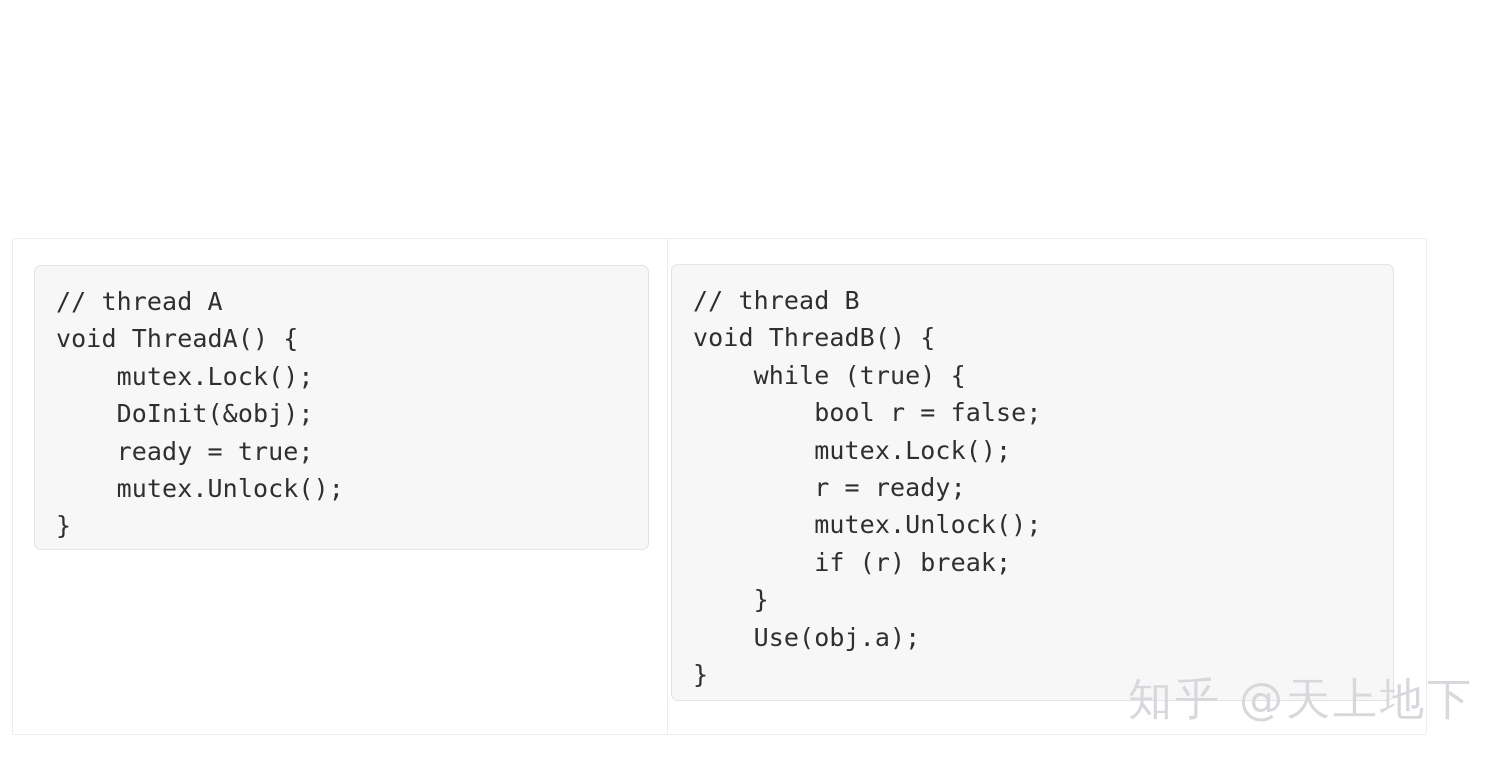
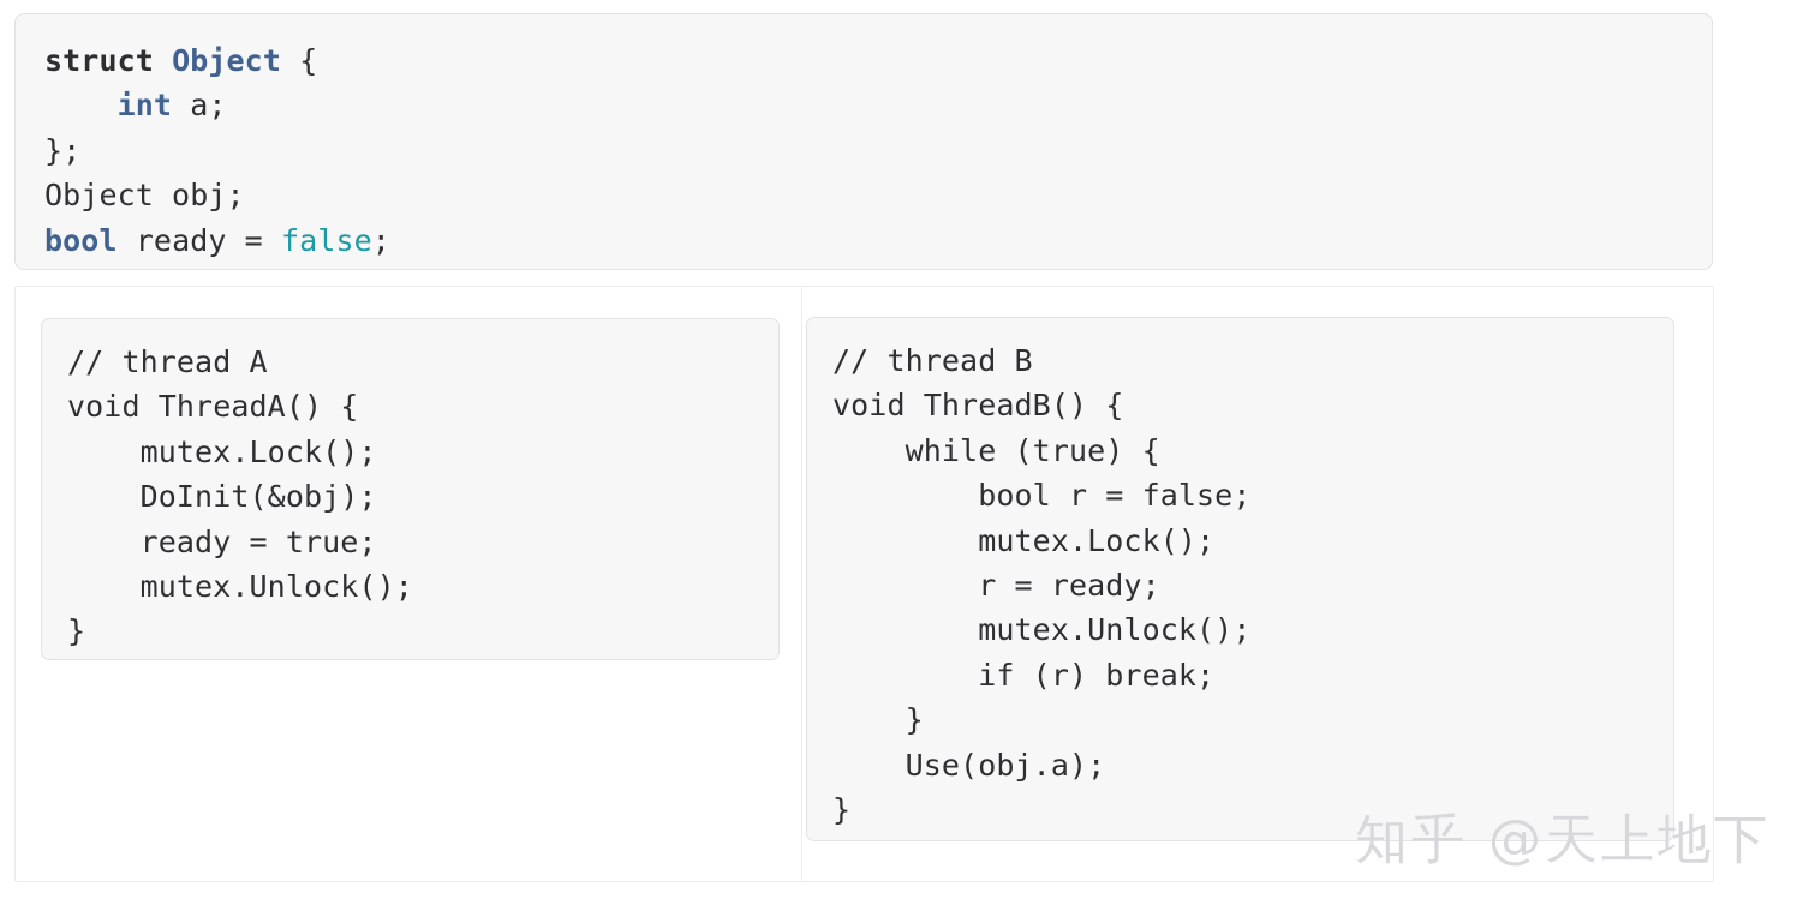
+ struct Object { int a; }; Object obj; bool ready = false;
  // thread A
  void ThreadA() {
  mutex.Lock();
  DoInit(&obj);
  ready = true;
  mutex.Unlock();
  }
  // thread B
  void ThreadB() {
  while (true) {
  bool r = false;
  mutex.Lock();
  r = ready;
  mutex.Unlock();
  if (r) break;
  }
  Use(obj.a);
  }
  知乎 @天上地下
